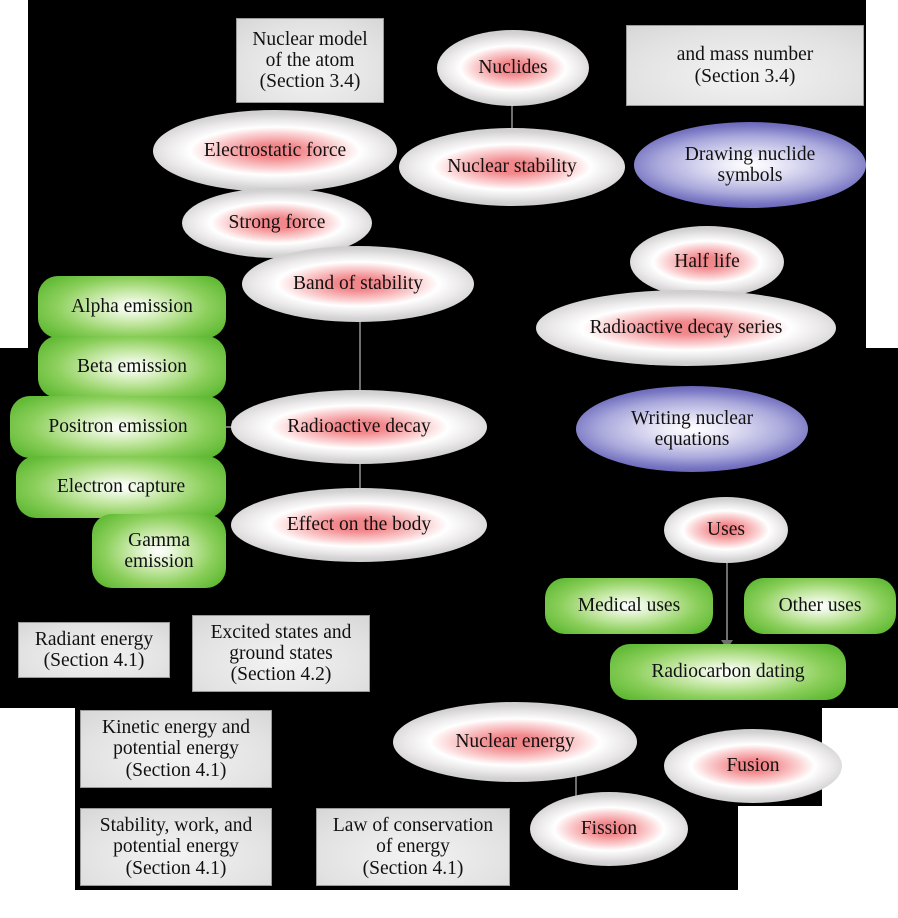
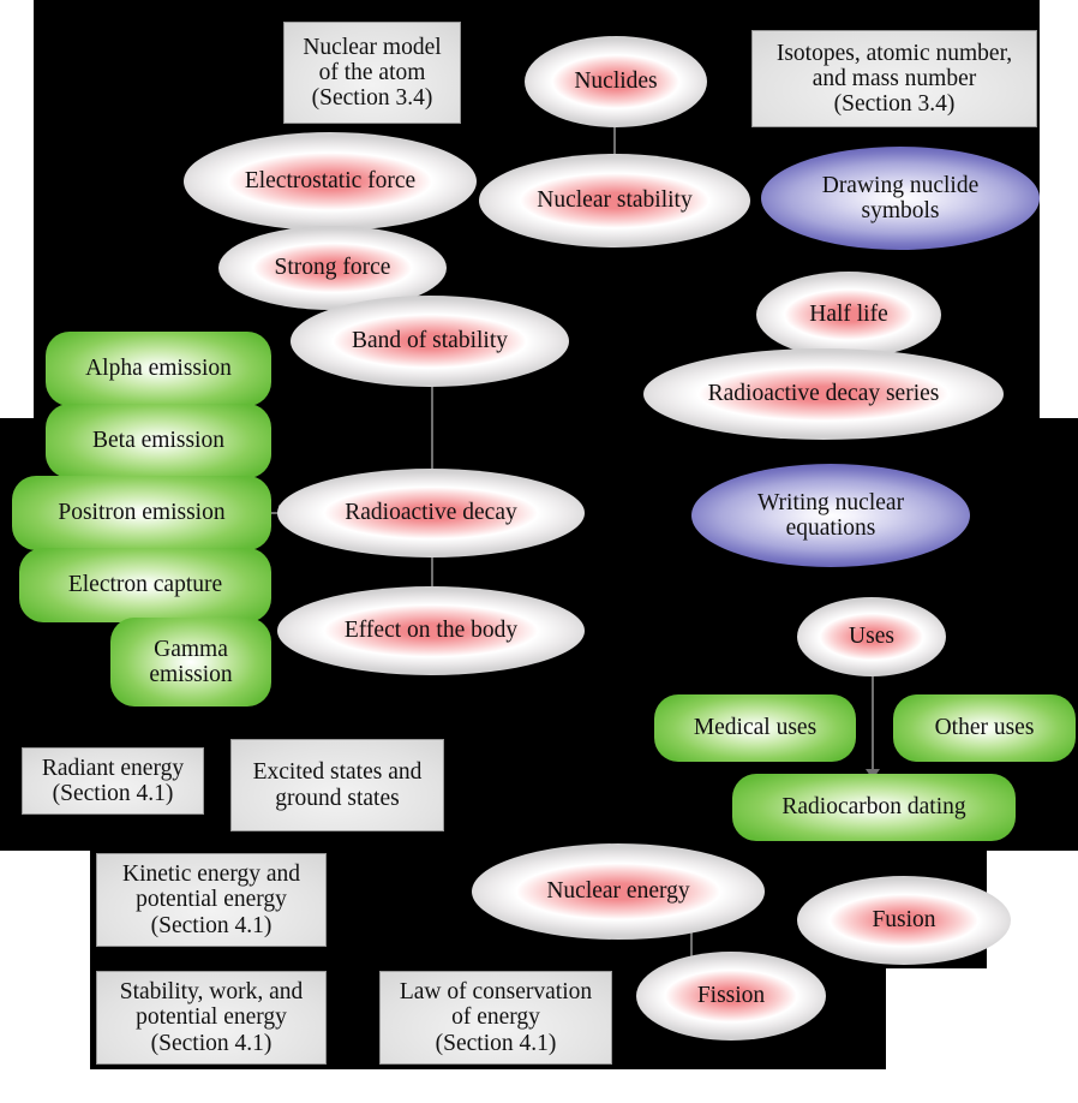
  Nuclear model
  of the atom
  (Section 3.4)
  Nuclides
+ Isotopes, atomic number,
  and mass number
  (Section 3.4)
  Electrostatic force
  Nuclear stability
  Drawing nuclide
  symbols
  Strong force
  Half life
  Band of stability
  Radioactive decay series
  Alpha emission
  Beta emission
  Positron emission
  Electron capture
  Gamma
  emission
  Radioactive decay
  Writing nuclear
  equations
  Effect on the body
  Uses
  Medical uses
  Other uses
  Radiocarbon dating
  Radiant energy
  (Section 4.1)
  Excited states and
  ground states
- (Section 4.2)
  Kinetic energy and
  potential energy
  (Section 4.1)
  Nuclear energy
  Fusion
  Stability, work, and
  potential energy
  (Section 4.1)
  Law of conservation
  of energy
  (Section 4.1)
  Fission
